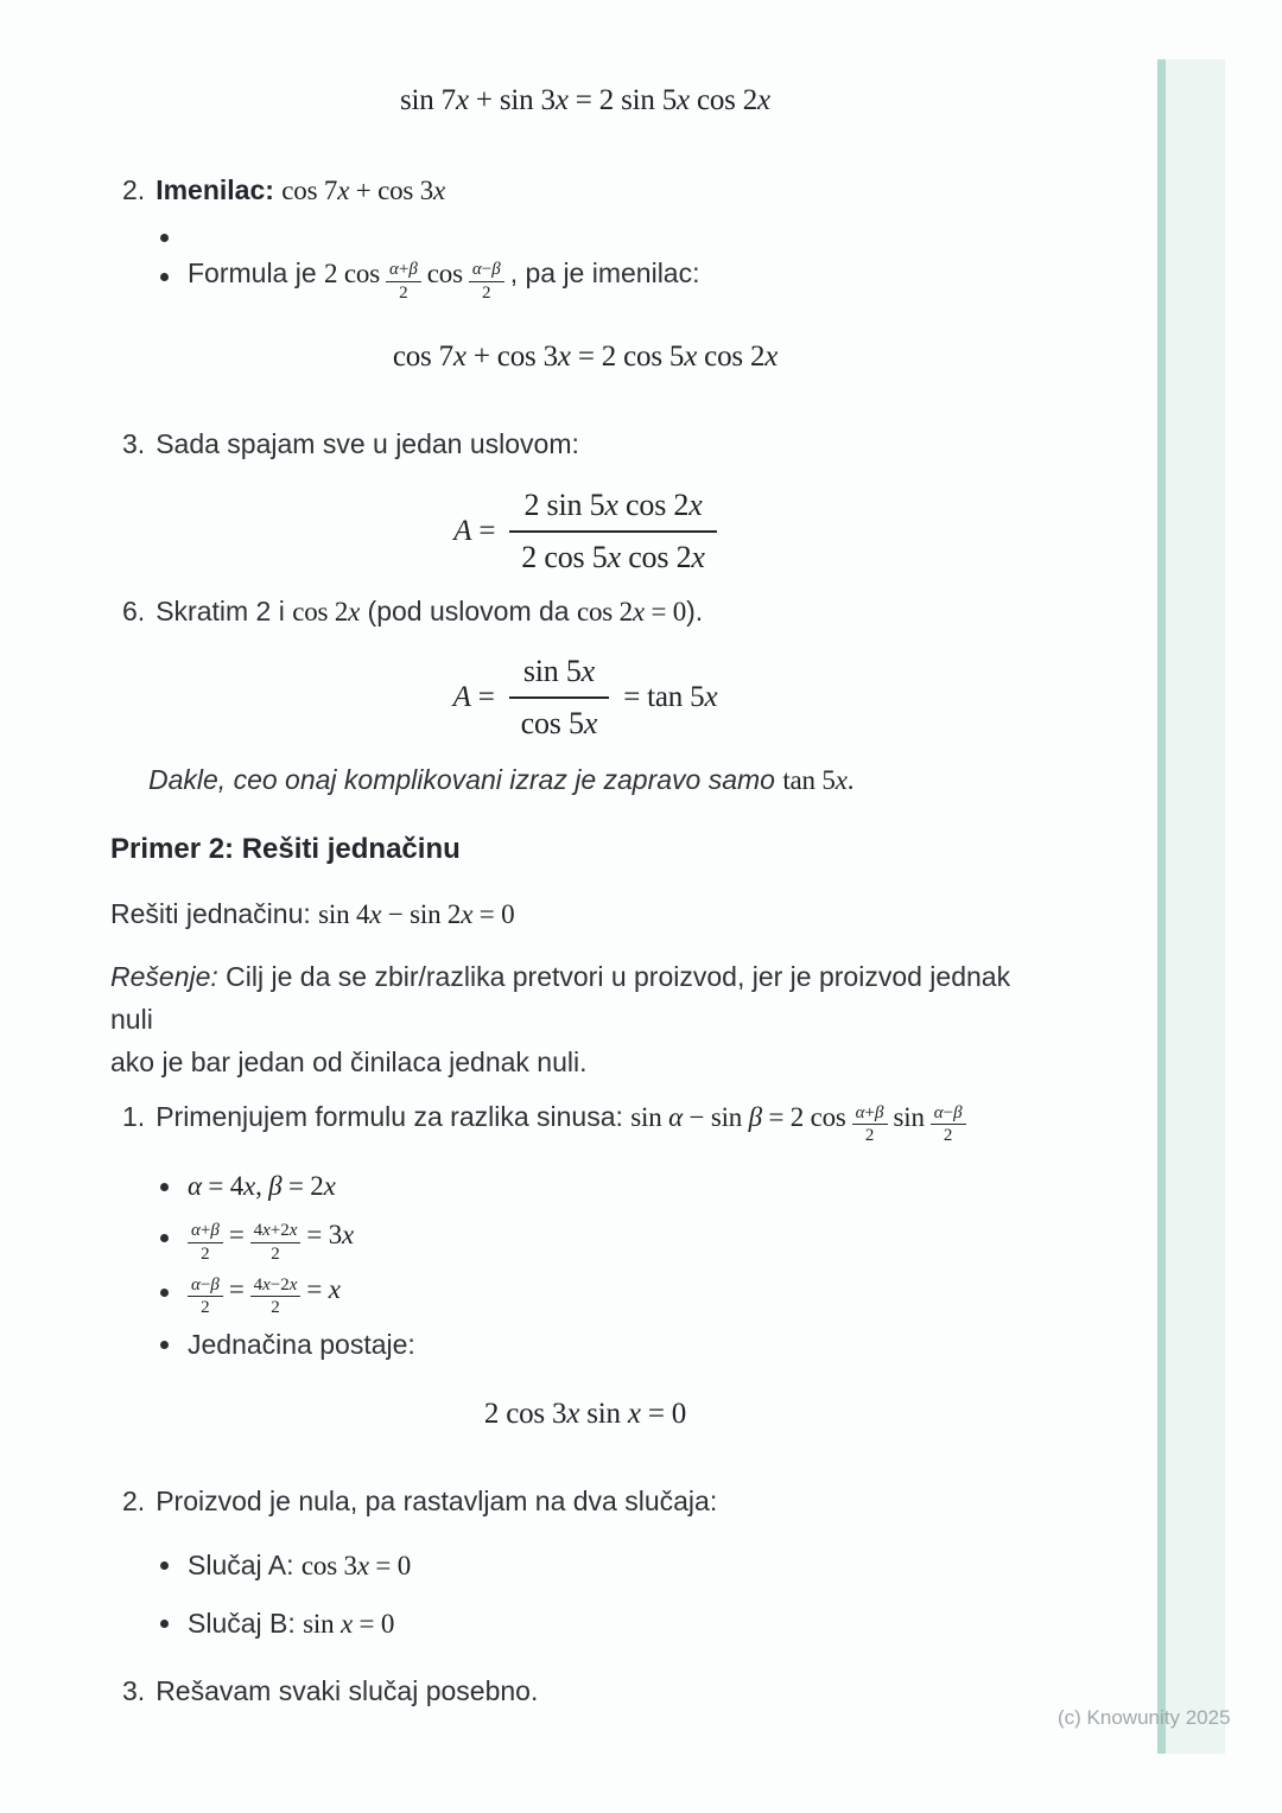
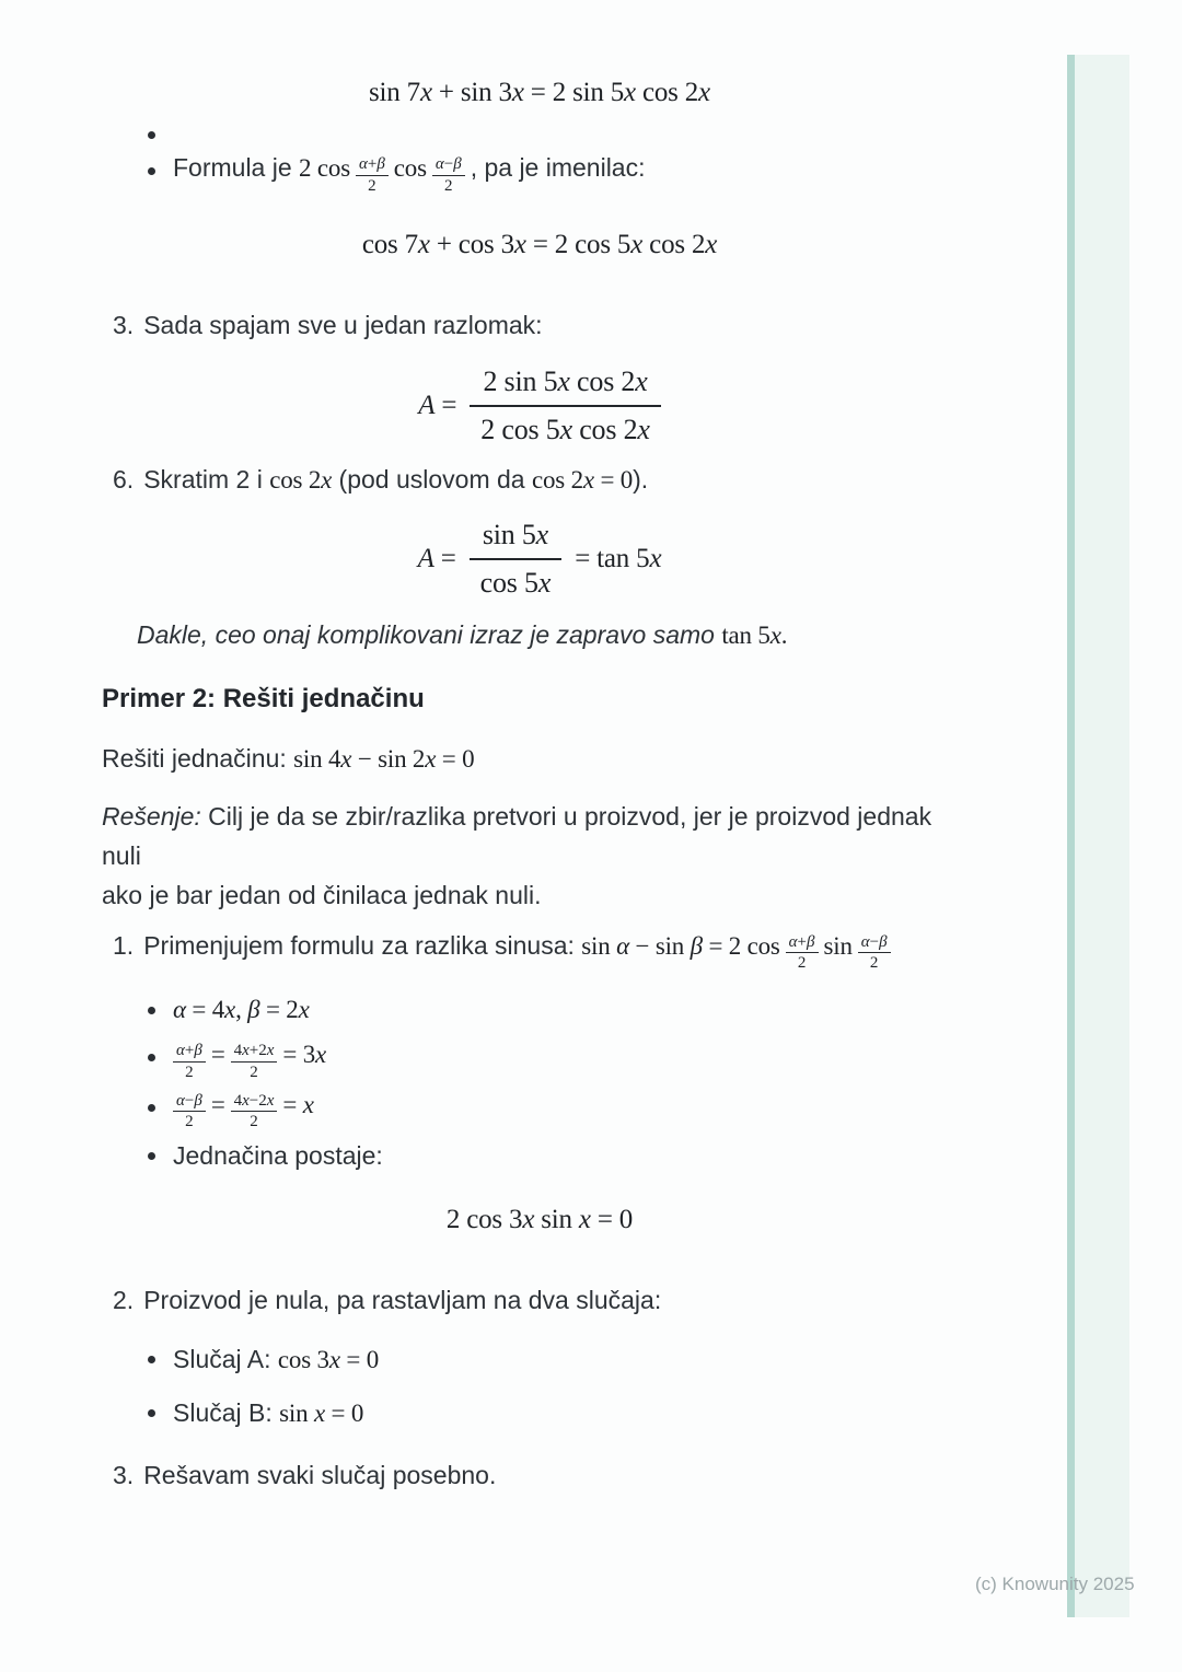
  sin 7x + sin 3x = 2 sin 5x cos 2x
- 2. Imenilac: cos 7x + cos 3x
  Formula je 2 cos
  α+β
  2
  cos
  α−β
  2
  , pa je imenilac:
  cos 7x + cos 3x = 2 cos 5x cos 2x
- 3. Sada spajam sve u jedan uslovom:
+ 3. Sada spajam sve u jedan razlomak:
  A =
  2 sin 5x cos 2x
  2 cos 5x cos 2x
  6. Skratim 2 i cos 2x (pod uslovom da cos 2x = 0).
  A =
  sin 5x
  cos 5x
  = tan 5x
  Dakle, ceo onaj komplikovani izraz je zapravo samo tan 5x.
  Primer 2: Rešiti jednačinu
  Rešiti jednačinu: sin 4x − sin 2x = 0
  Rešenje: Cilj je da se zbir/razlika pretvori u proizvod, jer je proizvod jednak nuli
  ako je bar jedan od činilaca jednak nuli.
  1. Primenjujem formulu za razlika sinusa: sin α − sin β = 2 cos
  α+β
  2
  sin
  α−β
  2
  α = 4x, β = 2x
  α+β
  2
  =
  4x+2x
  2
  = 3x
  α−β
  2
  =
  4x−2x
  2
  = x
  Jednačina postaje:
  2 cos 3x sin x = 0
  2. Proizvod je nula, pa rastavljam na dva slučaja:
  Slučaj A: cos 3x = 0
  Slučaj B: sin x = 0
  3. Rešavam svaki slučaj posebno.
  (c) Knowunity 2025
